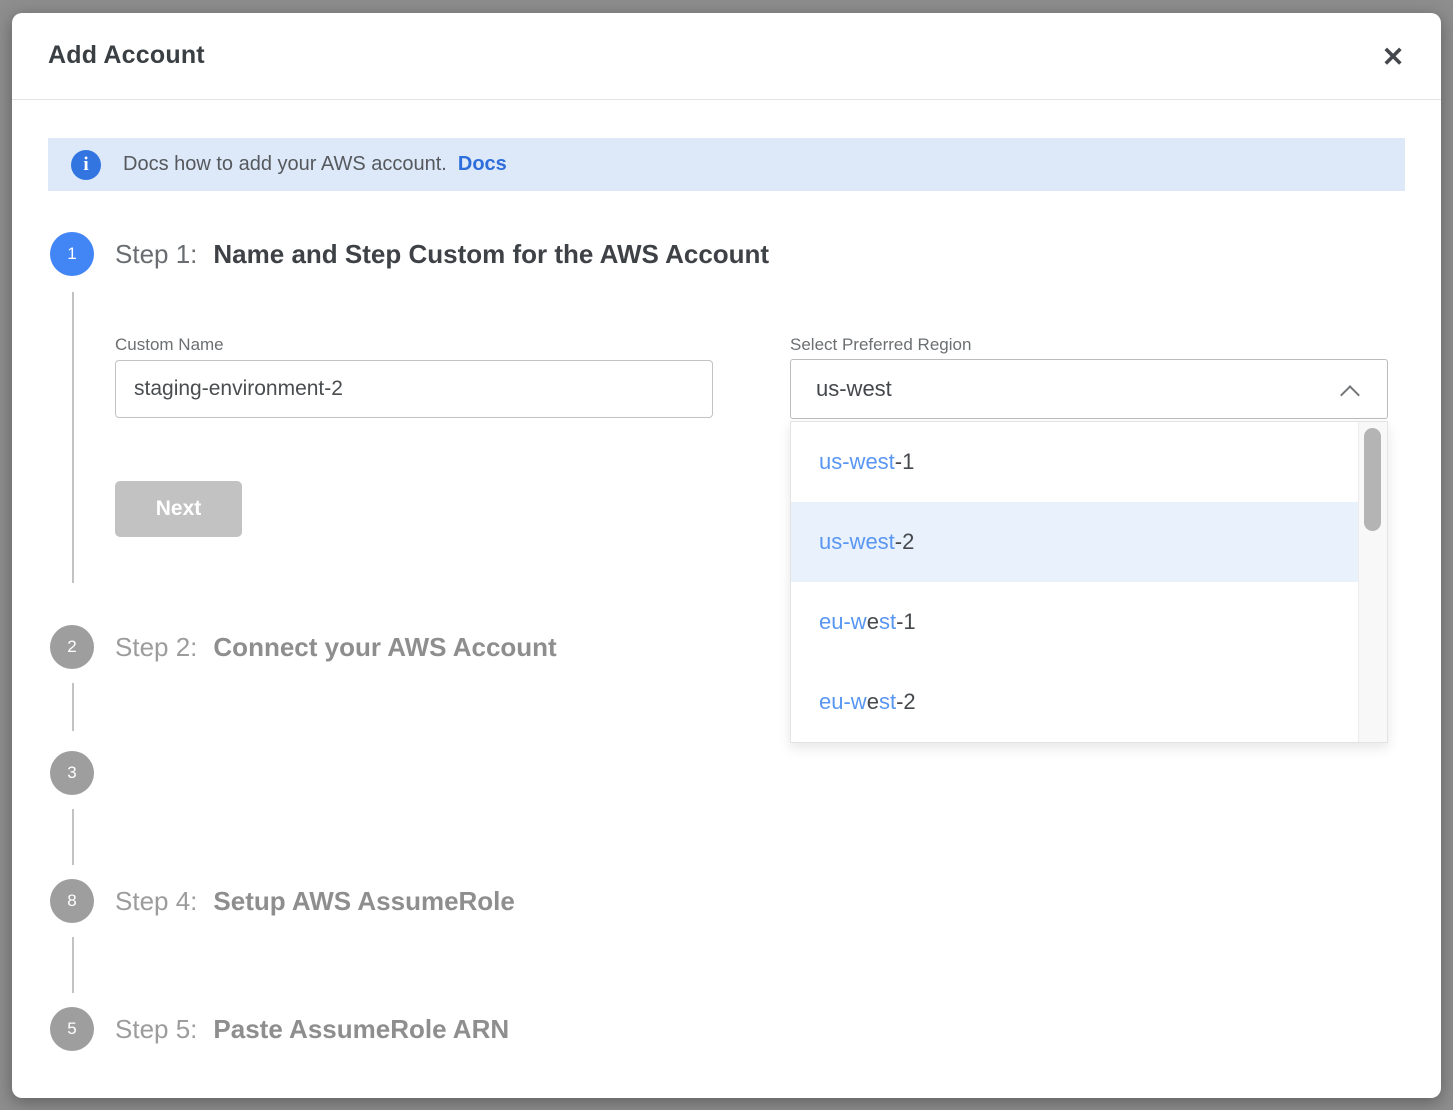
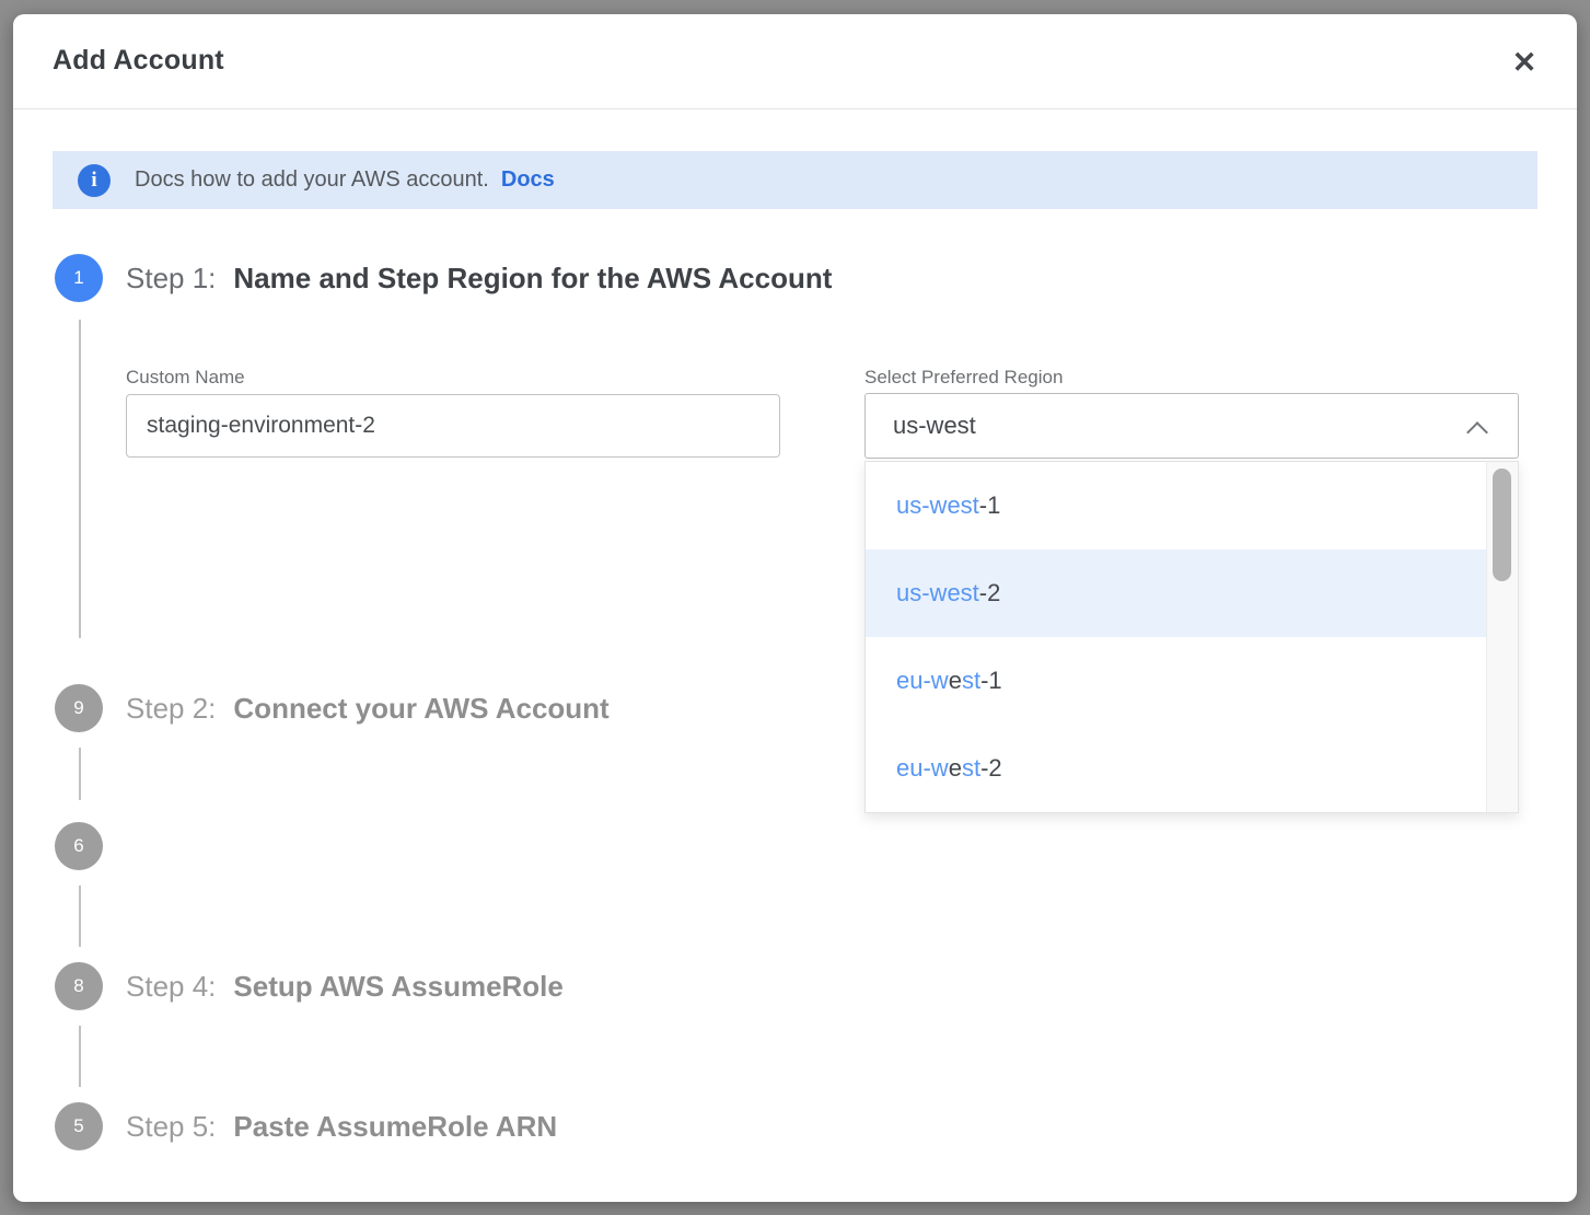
  Add Account
  ✕
  i
  Docs how to add your AWS account.
  Docs
  1
  Step 1:
- Name and Step Custom for the AWS Account
+ Name and Step Region for the AWS Account
  Custom Name
  staging-environment-2
- Next
  Select Preferred Region
  us-west
  us-west
  -1
  us-west
  -2
  eu-w
  e
  st
  -1
  eu-w
  e
  st
  -2
- 2
+ 9
  Step 2:
  Connect your AWS Account
- 3
+ 6
  8
  Step 4:
  Setup AWS AssumeRole
  5
  Step 5:
  Paste AssumeRole ARN
